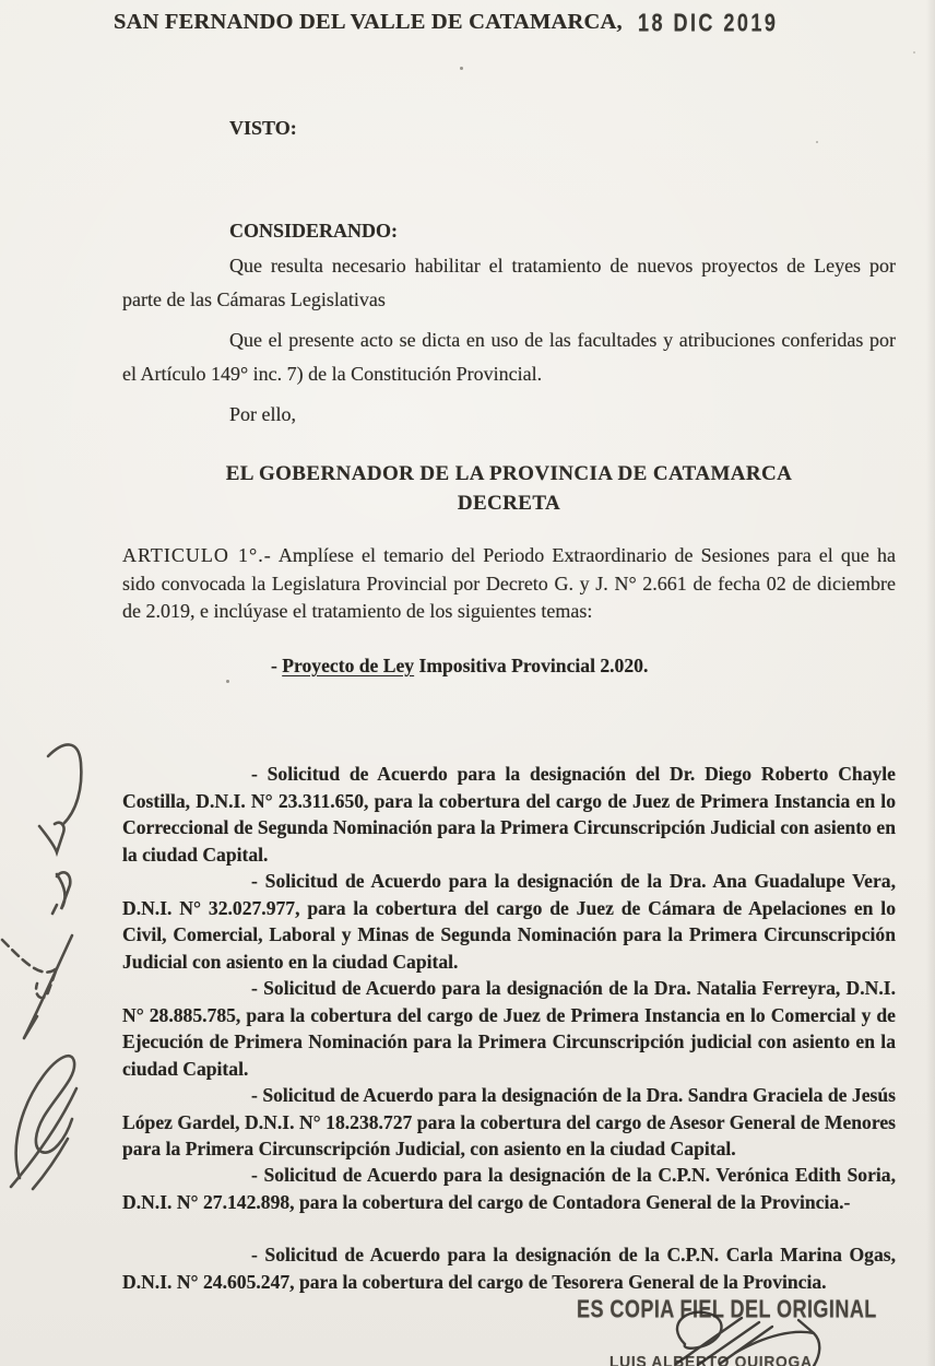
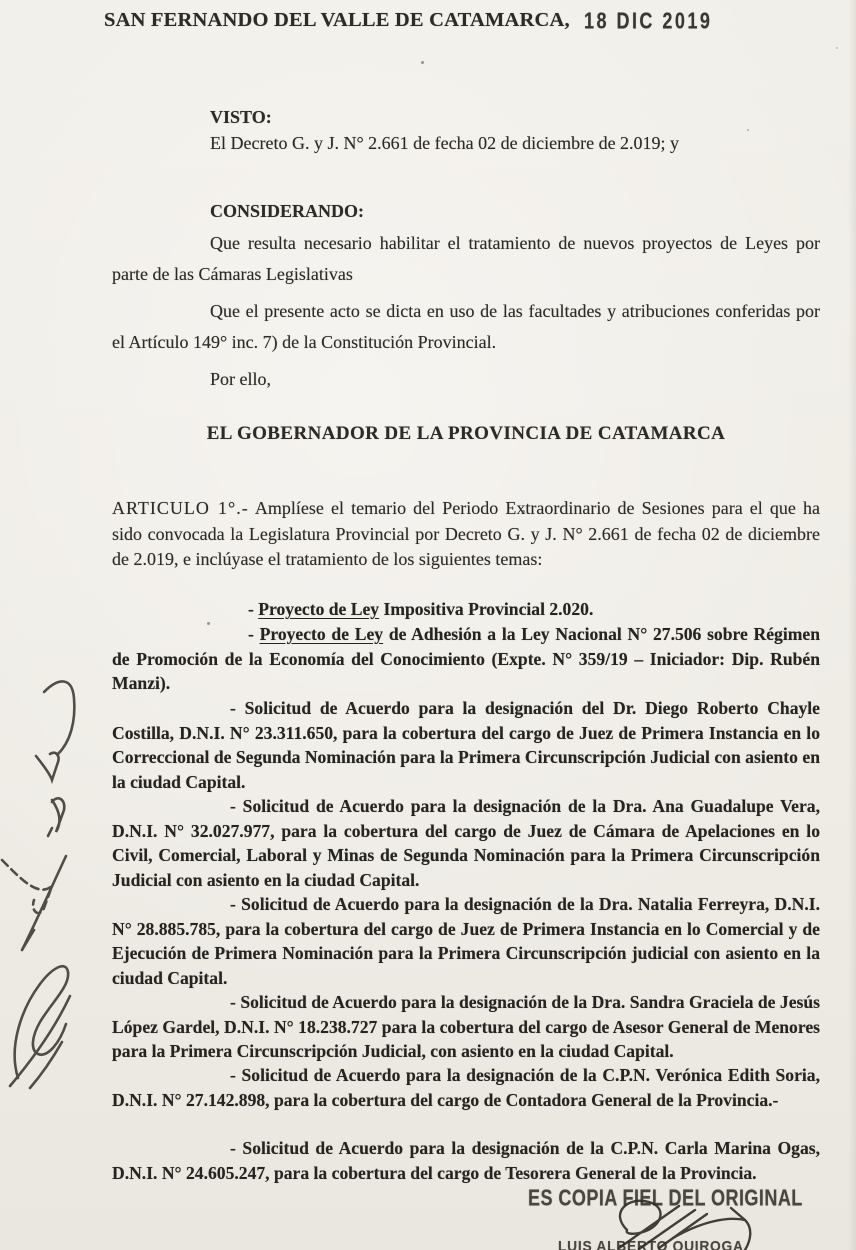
  SAN FERNANDO DEL VALLE DE CATAMARCA, 18 DIC 2019
  VISTO:
+ El Decreto G. y J. N° 2.661 de fecha 02 de diciembre de 2.019; y
  CONSIDERANDO:
  Que resulta necesario habilitar el tratamiento de nuevos proyectos de Leyes por parte de las Cámaras Legislativas
  Que el presente acto se dicta en uso de las facultades y atribuciones conferidas por el Artículo 149° inc. 7) de la Constitución Provincial.
  Por ello,
  EL GOBERNADOR DE LA PROVINCIA DE CATAMARCA
- DECRETA
  ARTICULO 1°.- Amplíese el temario del Periodo Extraordinario de Sesiones para el que ha sido convocada la Legislatura Provincial por Decreto G. y J. N° 2.661 de fecha 02 de diciembre de 2.019, e inclúyase el tratamiento de los siguientes temas:
  - Proyecto de Ley Impositiva Provincial 2.020.
+ - Proyecto de Ley de Adhesión a la Ley Nacional N° 27.506 sobre Régimen de Promoción de la Economía del Conocimiento (Expte. N° 359/19 – Iniciador: Dip. Rubén Manzi).
  - Solicitud de Acuerdo para la designación del Dr. Diego Roberto Chayle Costilla, D.N.I. N° 23.311.650, para la cobertura del cargo de Juez de Primera Instancia en lo Correccional de Segunda Nominación para la Primera Circunscripción Judicial con asiento en la ciudad Capital.
  - Solicitud de Acuerdo para la designación de la Dra. Ana Guadalupe Vera, D.N.I. N° 32.027.977, para la cobertura del cargo de Juez de Cámara de Apelaciones en lo Civil, Comercial, Laboral y Minas de Segunda Nominación para la Primera Circunscripción Judicial con asiento en la ciudad Capital.
  - Solicitud de Acuerdo para la designación de la Dra. Natalia Ferreyra, D.N.I. N° 28.885.785, para la cobertura del cargo de Juez de Primera Instancia en lo Comercial y de Ejecución de Primera Nominación para la Primera Circunscripción judicial con asiento en la ciudad Capital.
  - Solicitud de Acuerdo para la designación de la Dra. Sandra Graciela de Jesús López Gardel, D.N.I. N° 18.238.727 para la cobertura del cargo de Asesor General de Menores para la Primera Circunscripción Judicial, con asiento en la ciudad Capital.
  - Solicitud de Acuerdo para la designación de la C.P.N. Verónica Edith Soria, D.N.I. N° 27.142.898, para la cobertura del cargo de Contadora General de la Provincia.-
  - Solicitud de Acuerdo para la designación de la C.P.N. Carla Marina Ogas, D.N.I. N° 24.605.247, para la cobertura del cargo de Tesorera General de la Provincia.
  ES COPIA FIEL DEL ORIGINAL
  LUIS ALET QUIROGA
